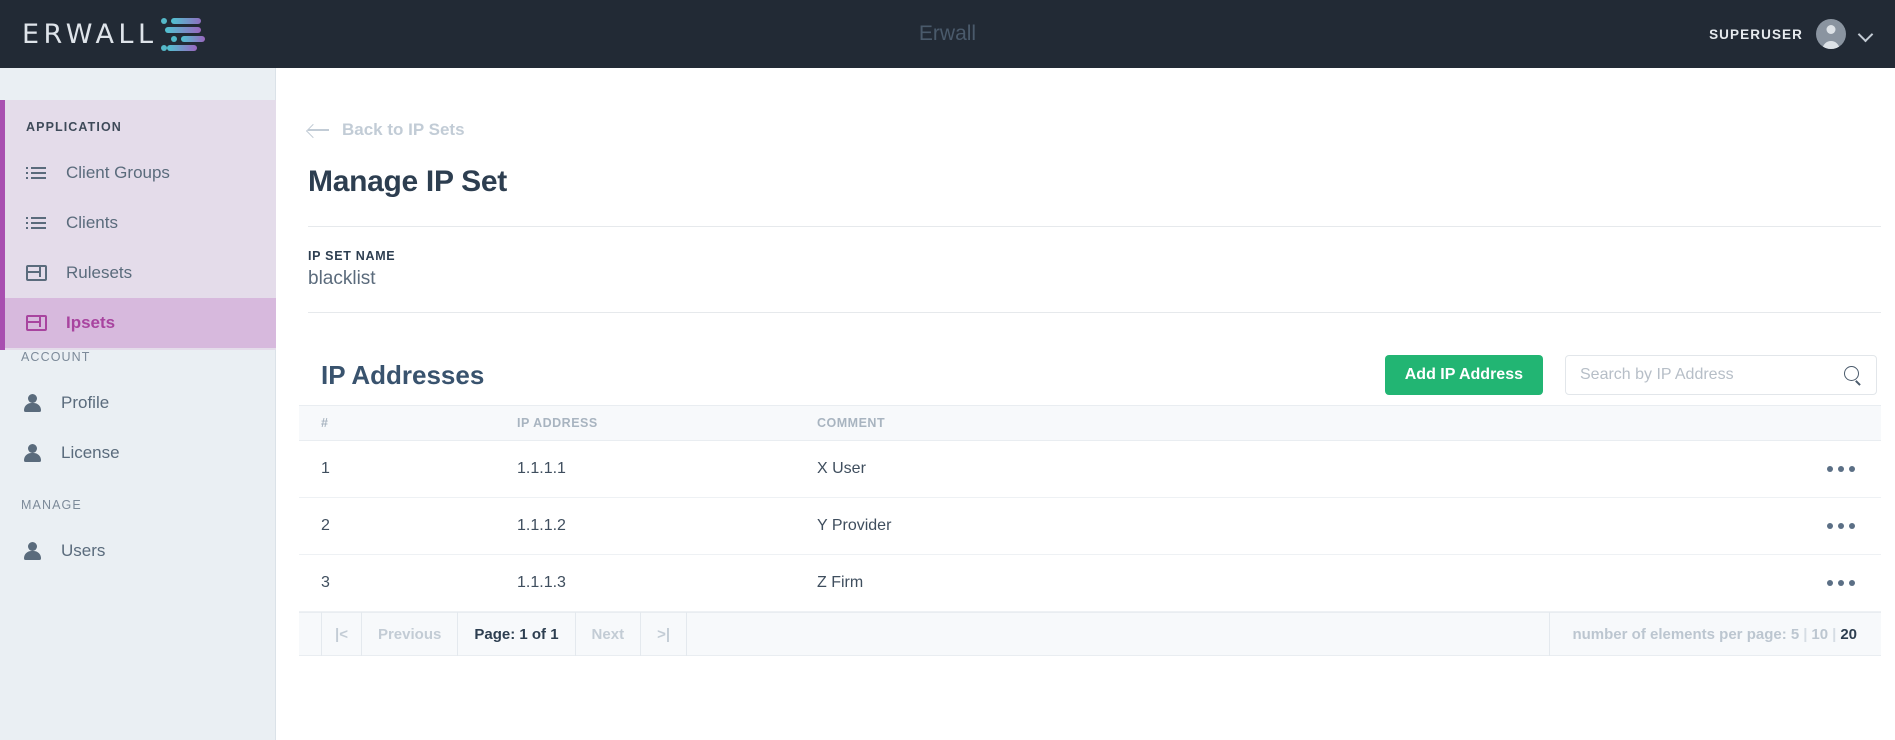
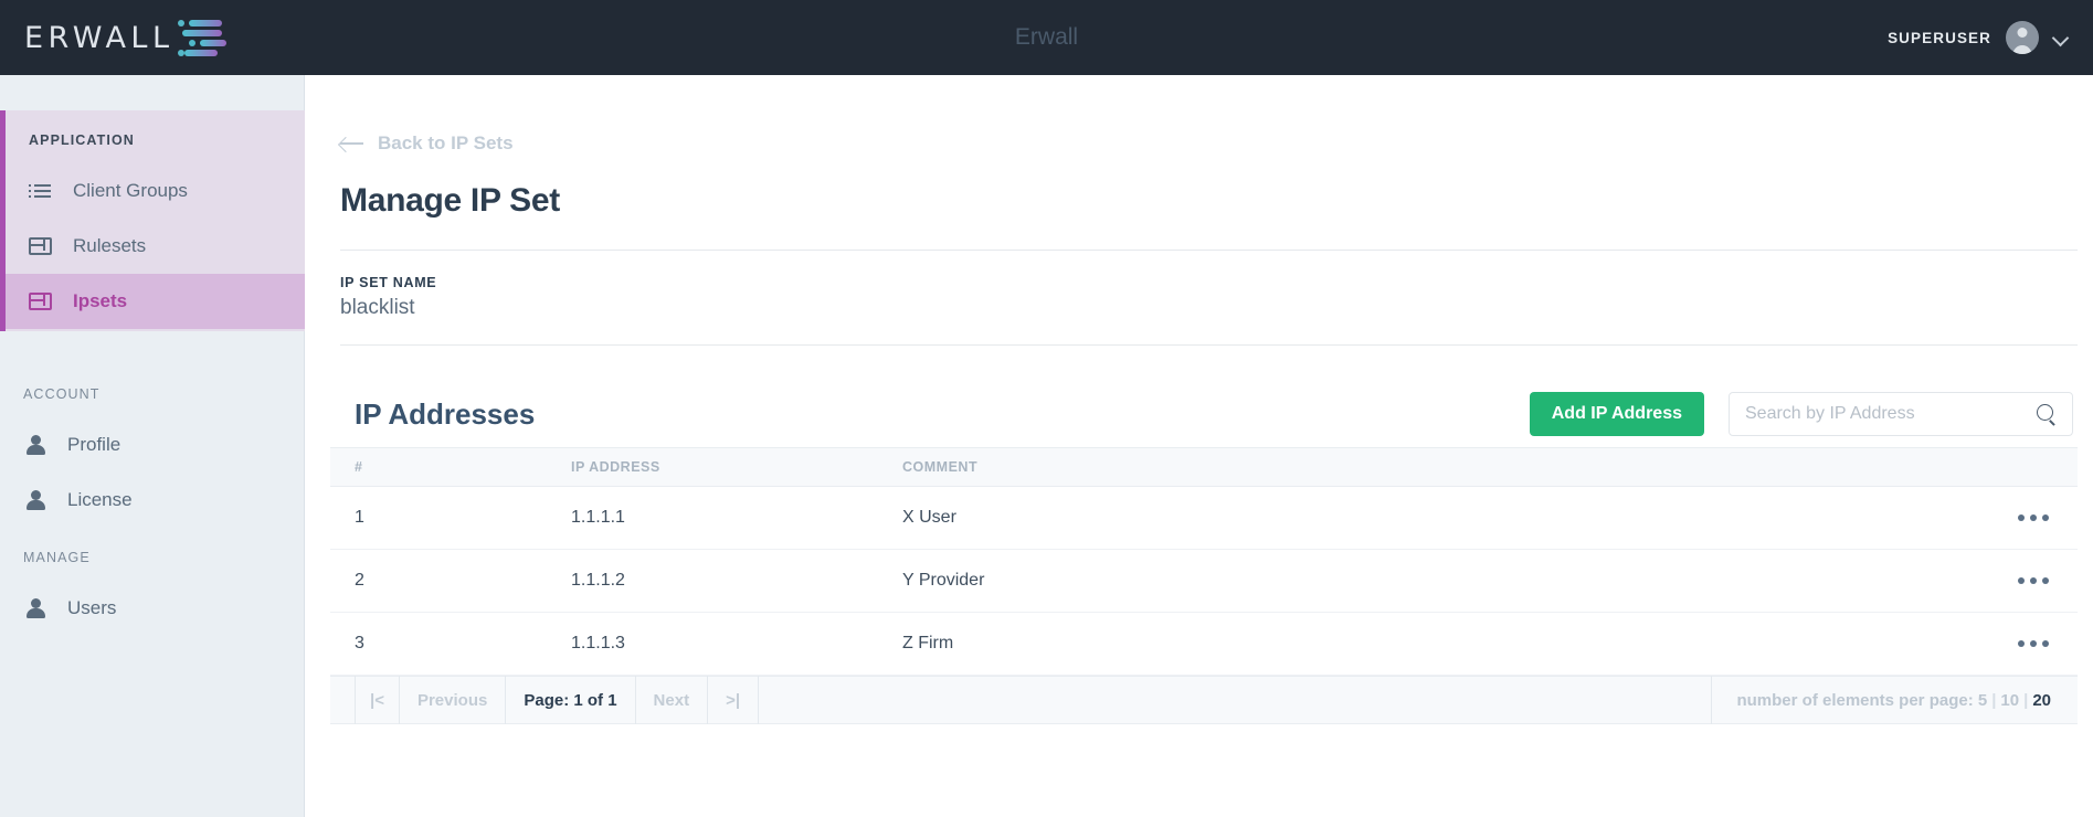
  ERWALL
  Erwall
  SUPERUSER
  APPLICATION
  Client Groups
- Clients
  Rulesets
  Ipsets
  ACCOUNT
  Profile
  License
  MANAGE
  Users
  Back to IP Sets
  Manage IP Set
  IP SET NAME
  blacklist
  IP Addresses
  Add IP Address
  Search by IP Address
  #	IP ADDRESS	COMMENT
  1	1.1.1.1	X User
  2	1.1.1.2	Y Provider
  3	1.1.1.3	Z Firm
  |<
  Previous
  Page: 1 of 1
  Next
  >|
  number of elements per page:
  5
  |
  10
  |
  20
